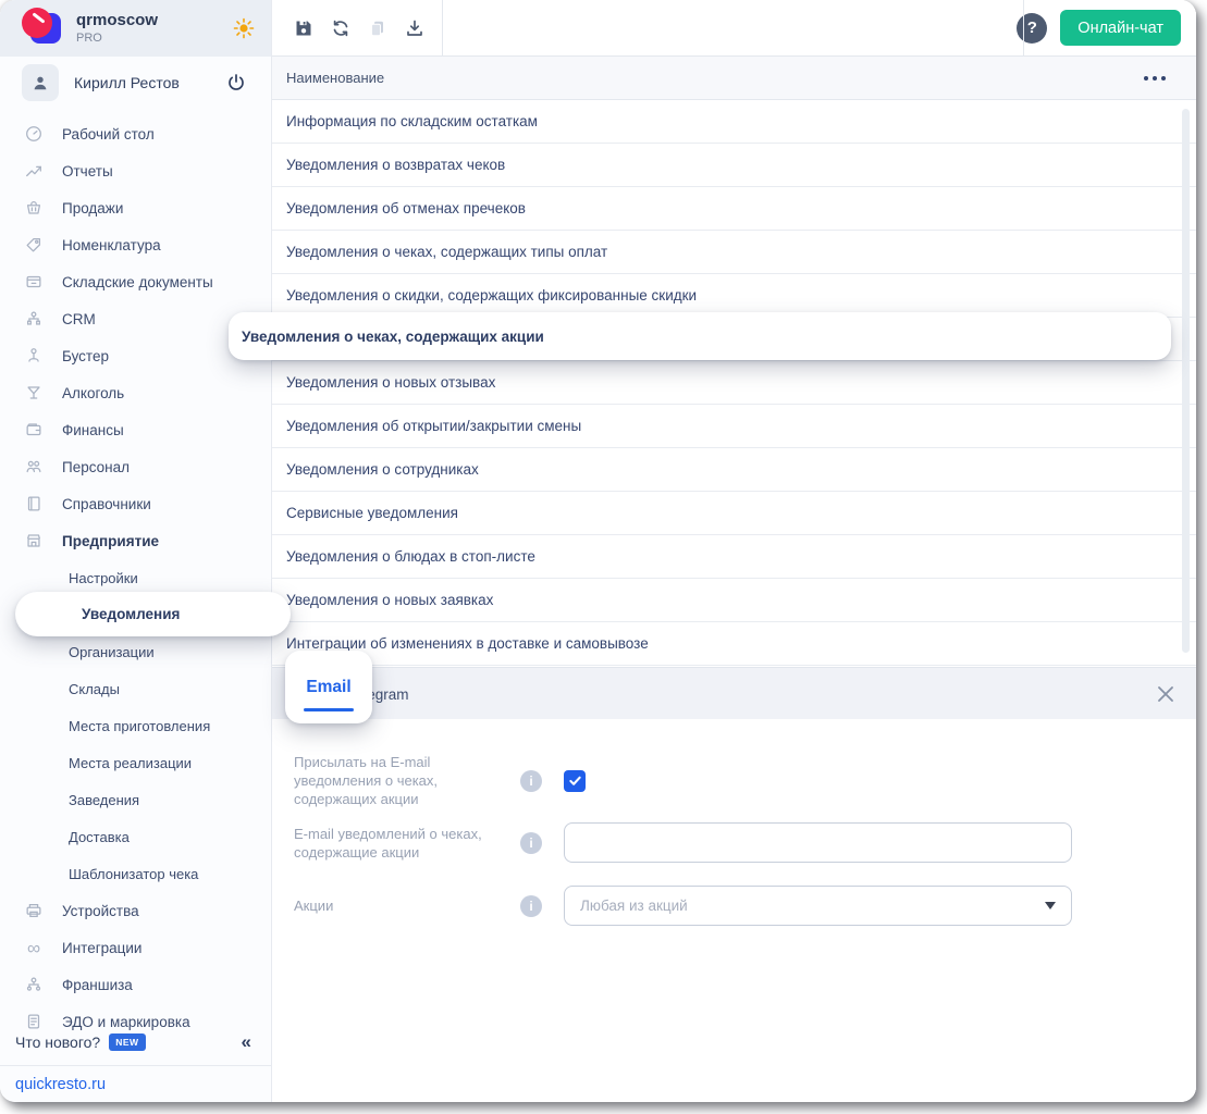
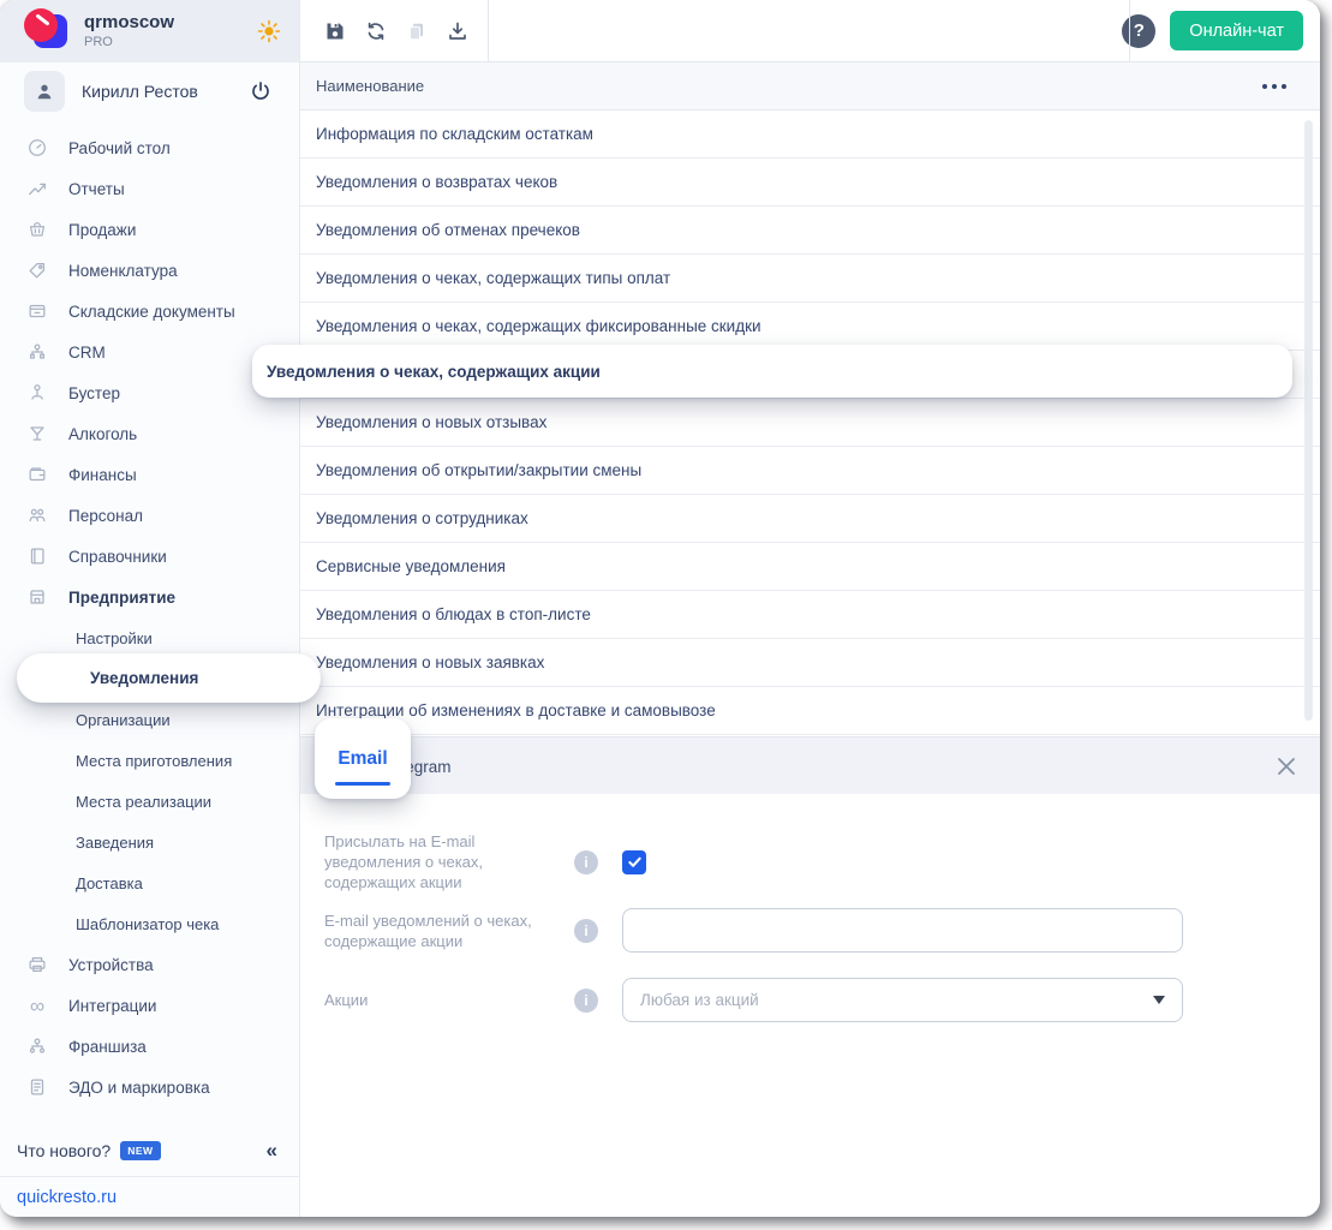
  qrmoscow
  PRO
  Кирилл Рестов
  Рабочий стол
  Отчеты
  Продажи
  Номенклатура
  Складские документы
  CRM
  Бустер
  Алкоголь
  Финансы
  Персонал
  Справочники
  Предприятие
  Настройки
  Организации
- Склады
  Места приготовления
  Места реализации
  Заведения
  Доставка
  Шаблонизатор чека
  Устройства
  ∞
  Интеграции
  Франшиза
  ЭДО и маркировка
  Что нового?
  NEW
  «
  quickresto.ru
  ?
  Онлайн-чат
  Наименование
  Информация по складским остаткам
  Уведомления о возвратах чеков
  Уведомления об отменах пречеков
  Уведомления о чеках, содержащих типы оплат
- Уведомления о скидки, содержащих фиксированные скидки
+ Уведомления о чеках, содержащих фиксированные скидки
  Уведомления о новых отзывах
  Уведомления об открытии/закрытии смены
  Уведомления о сотрудниках
  Сервисные уведомления
  Уведомления о блюдах в стоп-листе
  Уведомления о новых заявках
  Интеграции об изменениях в доставке и самовывозе
  Присылать на E-mail уведомления о чеках, содержащих акции
  i
  E-mail уведомлений о чеках, содержащие акции
  i
  Акции
  i
  Любая из акций
  Уведомления
  Уведомления о чеках, содержащих акции
  Email
